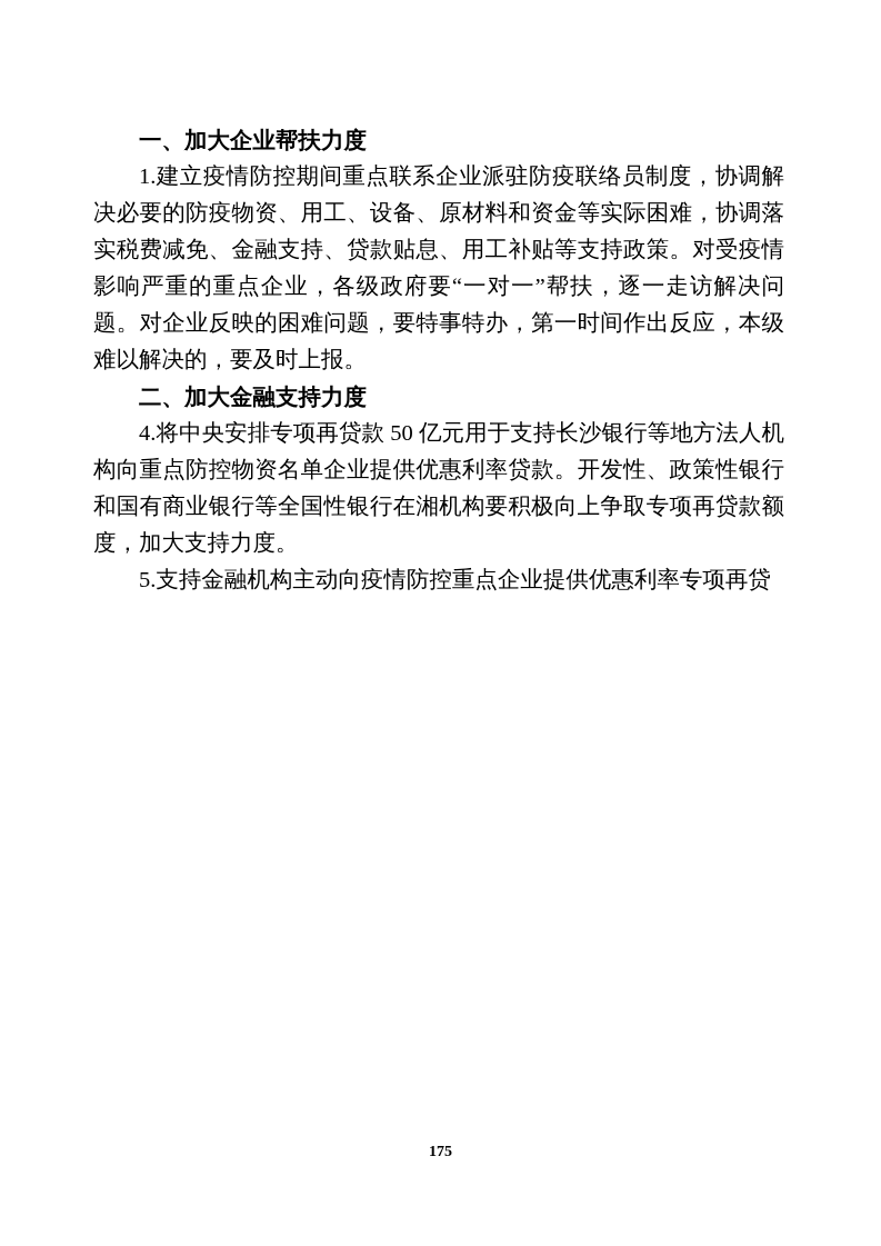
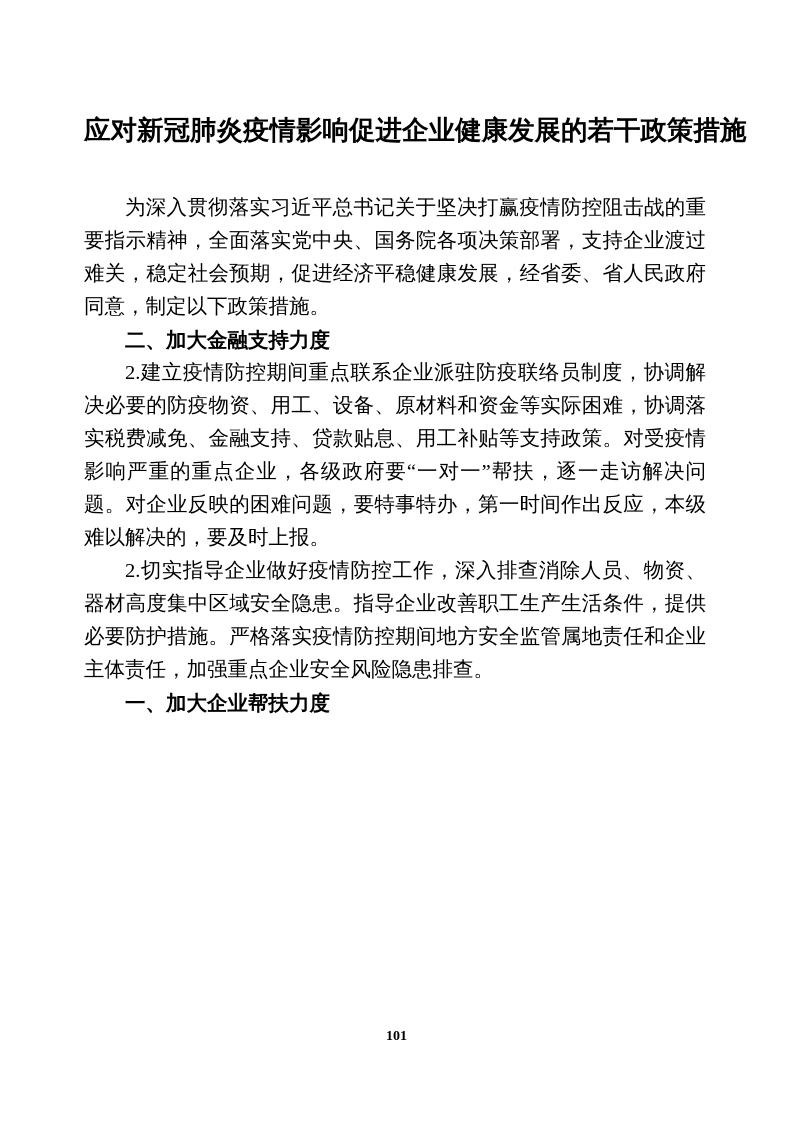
+ 应对新冠肺炎疫情影响促进企业健康发展的若干政策措施
+ 为深入贯彻落实习近平总书记关于坚决打赢疫情防控阻击战的重要指示精神，全面落实党中央、国务院各项决策部署，支持企业渡过难关，稳定社会预期，促进经济平稳健康发展，经省委、省人民政府同意，制定以下政策措施。
- 一、加大企业帮扶力度
+ 二、加大金融支持力度
- 1.建立疫情防控期间重点联系企业派驻防疫联络员制度，协调解决必要的防疫物资、用工、设备、原材料和资金等实际困难，协调落实税费减免、金融支持、贷款贴息、用工补贴等支持政策。对受疫情影响严重的重点企业，各级政府要“一对一”帮扶，逐一走访解决问题。对企业反映的困难问题，要特事特办，第一时间作出反应，本级难以解决的，要及时上报。
+ 2.建立疫情防控期间重点联系企业派驻防疫联络员制度，协调解决必要的防疫物资、用工、设备、原材料和资金等实际困难，协调落实税费减免、金融支持、贷款贴息、用工补贴等支持政策。对受疫情影响严重的重点企业，各级政府要“一对一”帮扶，逐一走访解决问题。对企业反映的困难问题，要特事特办，第一时间作出反应，本级难以解决的，要及时上报。
+ 2.切实指导企业做好疫情防控工作，深入排查消除人员、物资、器材高度集中区域安全隐患。指导企业改善职工生产生活条件，提供必要防护措施。严格落实疫情防控期间地方安全监管属地责任和企业主体责任，加强重点企业安全风险隐患排查。
- 二、加大金融支持力度
+ 一、加大企业帮扶力度
- 4.将中央安排专项再贷款 50 亿元用于支持长沙银行等地方法人机构向重点防控物资名单企业提供优惠利率贷款。开发性、政策性银行和国有商业银行等全国性银行在湘机构要积极向上争取专项再贷款额度，加大支持力度。
- 5.支持金融机构主动向疫情防控重点企业提供优惠利率专项再贷
- 175
+ 101
